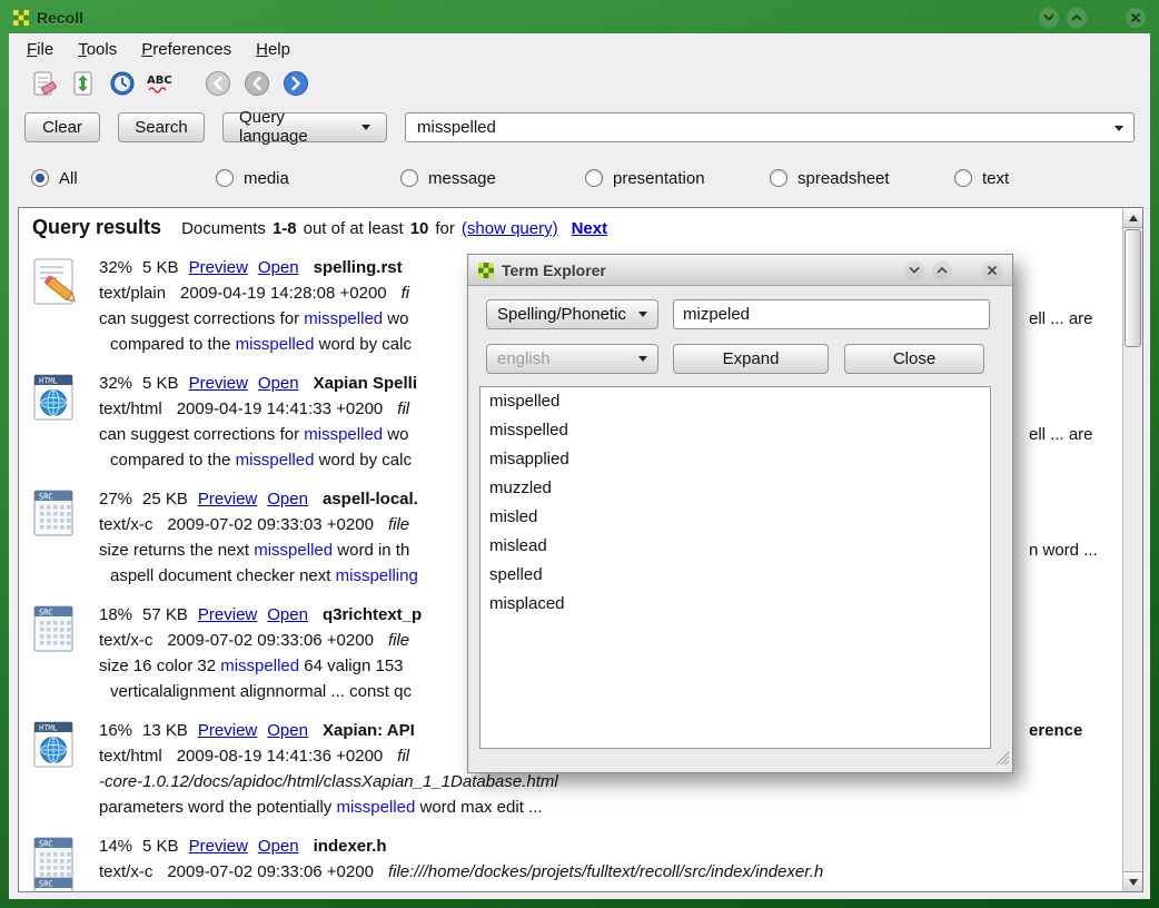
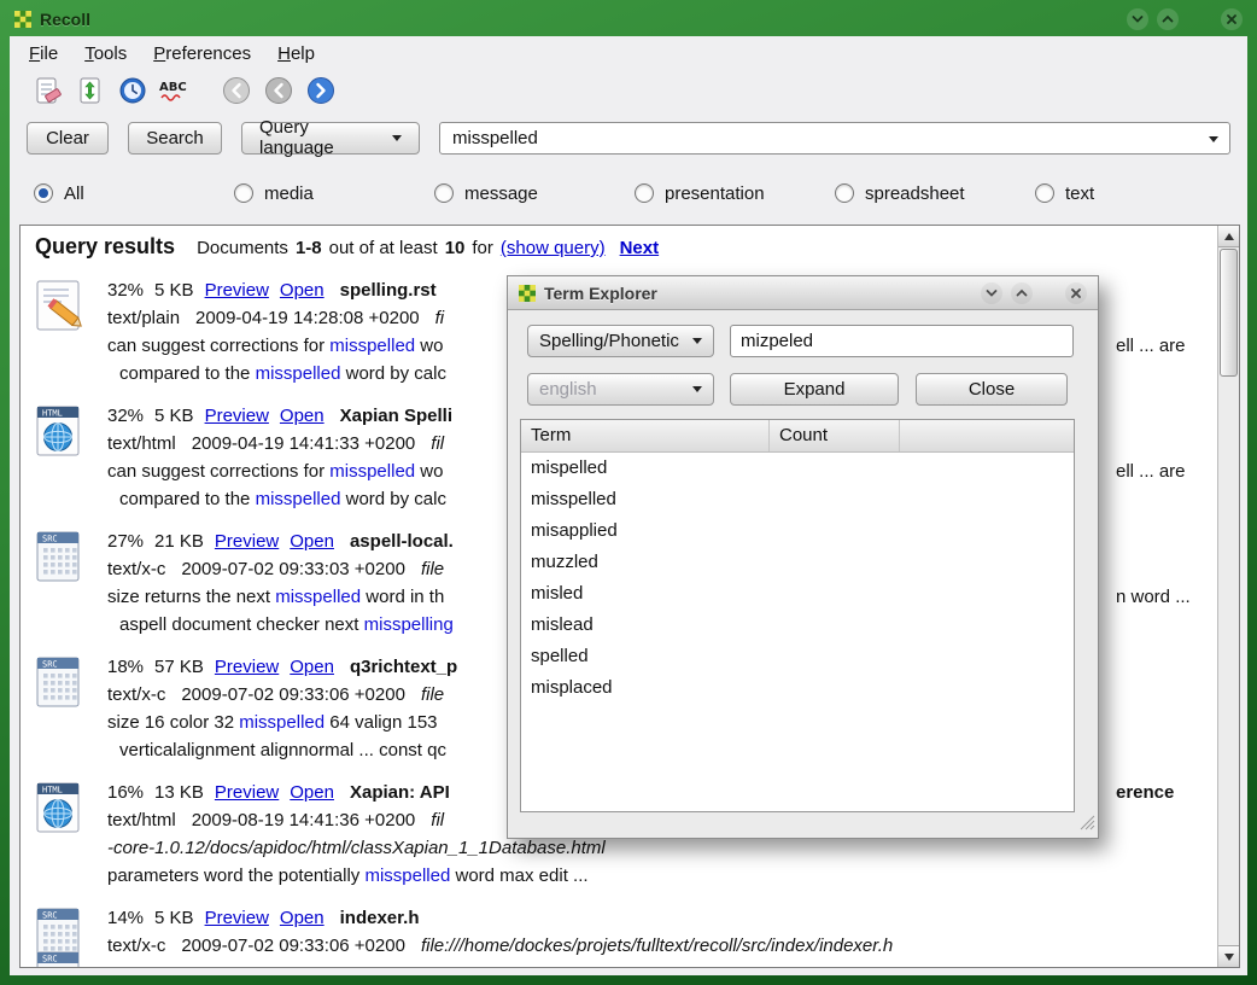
  Recoll
  File
  Tools
  Preferences
  Help
  ABC
  Clear
  Search
  Query language
  misspelled
  All
  media
  message
  presentation
  spreadsheet
  text
  Query results
  Documents
  1-8
  out of at least
  10
  for
  (show query)
  Next
  32% 5 KB Preview Open spelling.rst
  text/plain 2009-04-19 14:28:08 +0200 fi
  can suggest corrections for misspelled wo
  ell ... are
  compared to the misspelled word by calc
  HTML
  32% 5 KB Preview Open Xapian Spelli
  text/html 2009-04-19 14:41:33 +0200 fil
  can suggest corrections for misspelled wo
  ell ... are
  compared to the misspelled word by calc
  SRC
- 27% 25 KB Preview Open aspell-local.
+ 27% 21 KB Preview Open aspell-local.
  text/x-c 2009-07-02 09:33:03 +0200 file
  size returns the next misspelled word in th
  n word ...
  aspell document checker next misspelling
  SRC
  18% 57 KB Preview Open q3richtext_p
  text/x-c 2009-07-02 09:33:06 +0200 file
  size 16 color 32 misspelled 64 valign 153
  verticalalignment alignnormal ... const qc
  HTML
  16% 13 KB Preview Open Xapian: API
  erence
  text/html 2009-08-19 14:41:36 +0200 fil
  -core-1.0.12/docs/apidoc/html/classXapian_1_1Database.html
  parameters word the potentially misspelled word max edit ...
  SRC
  14% 5 KB Preview Open indexer.h
  text/x-c 2009-07-02 09:33:06 +0200 file:///home/dockes/projets/fulltext/recoll/src/index/indexer.h
  SRC
  Term Explorer
  Spelling/Phonetic
  mizpeled
  english
  Expand
  Close
+ Term
+ Count
  mispelled
  misspelled
  misapplied
  muzzled
  misled
  mislead
  spelled
  misplaced
